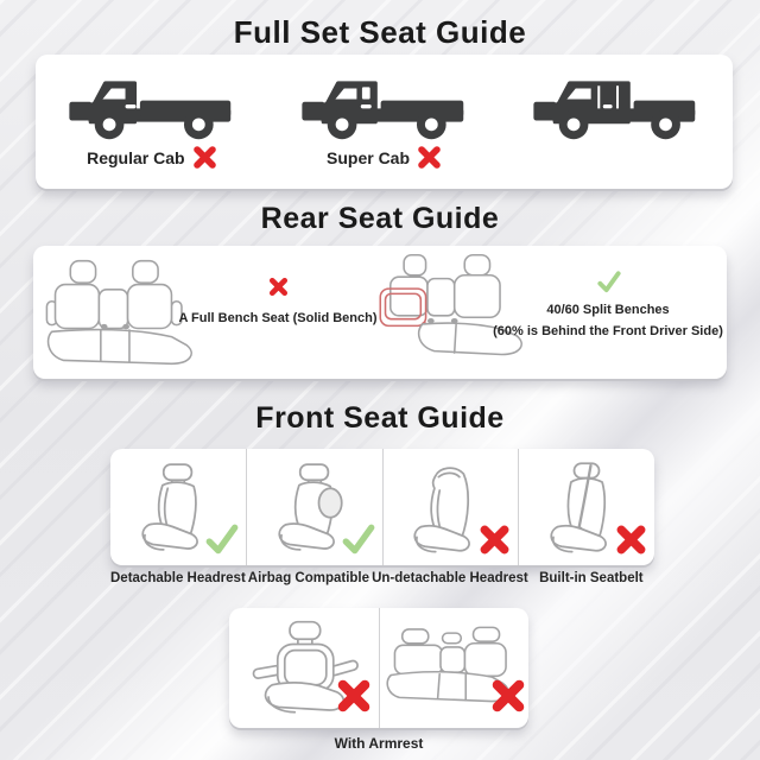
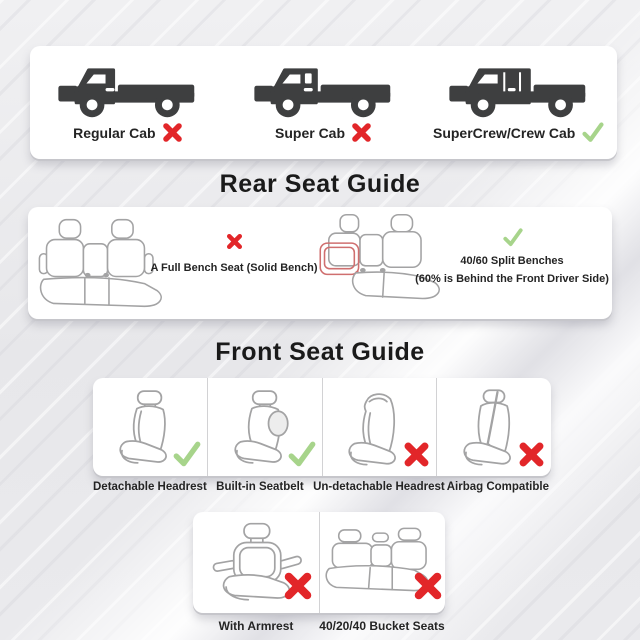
- Full Set Seat Guide
  Regular Cab
  Super Cab
+ SuperCrew/Crew Cab
  Rear Seat Guide
  A Full Bench Seat (Solid Bench)
  40/60 Split Benches
  (60% is Behind the Front Driver Side)
  Front Seat Guide
  Detachable Headrest
- Airbag Compatible
+ Built-in Seatbelt
  Un-detachable Headrest
- Built-in Seatbelt
+ Airbag Compatible
  With Armrest
+ 40/20/40 Bucket Seats
